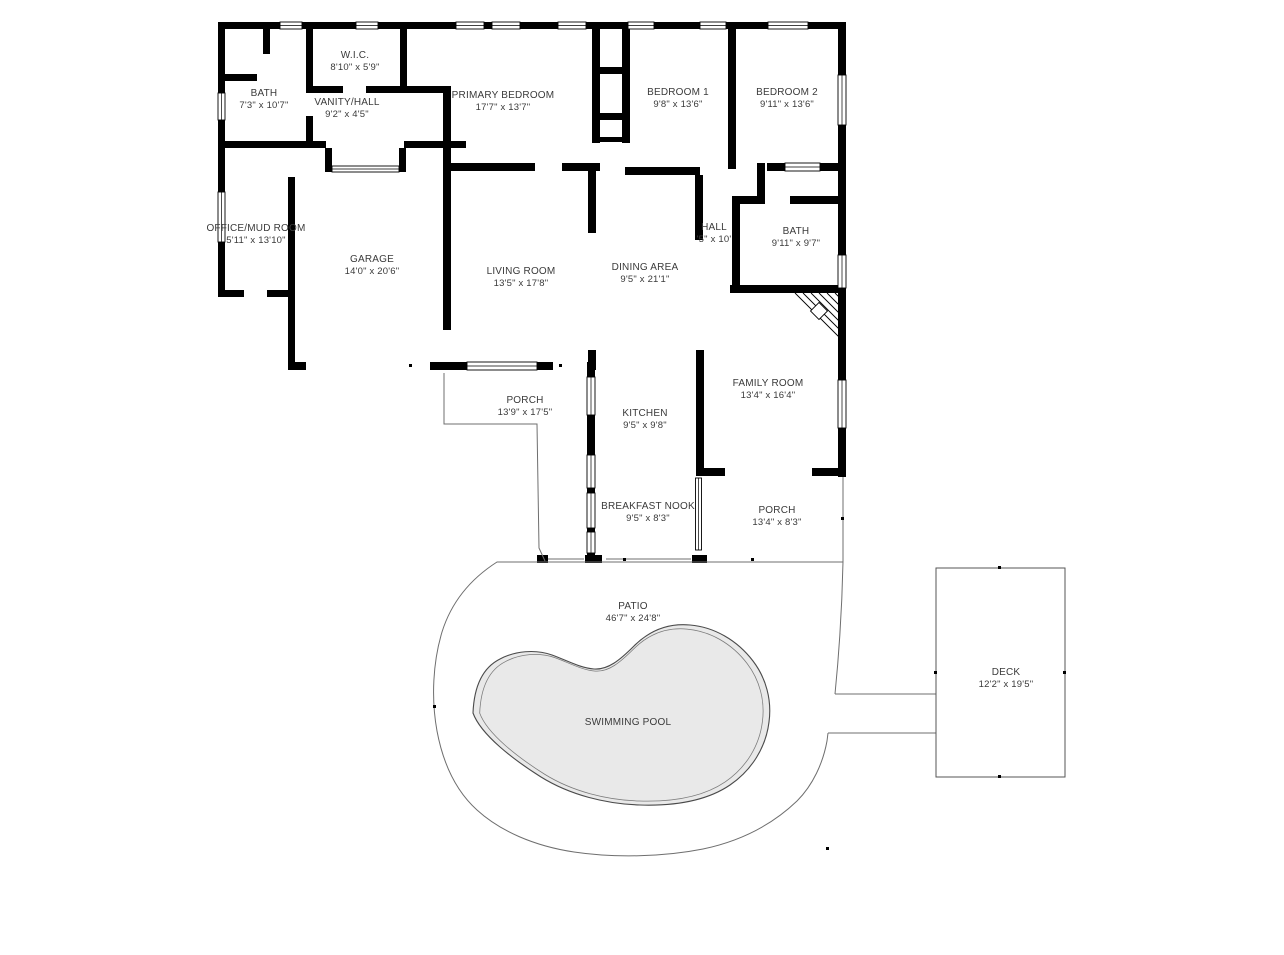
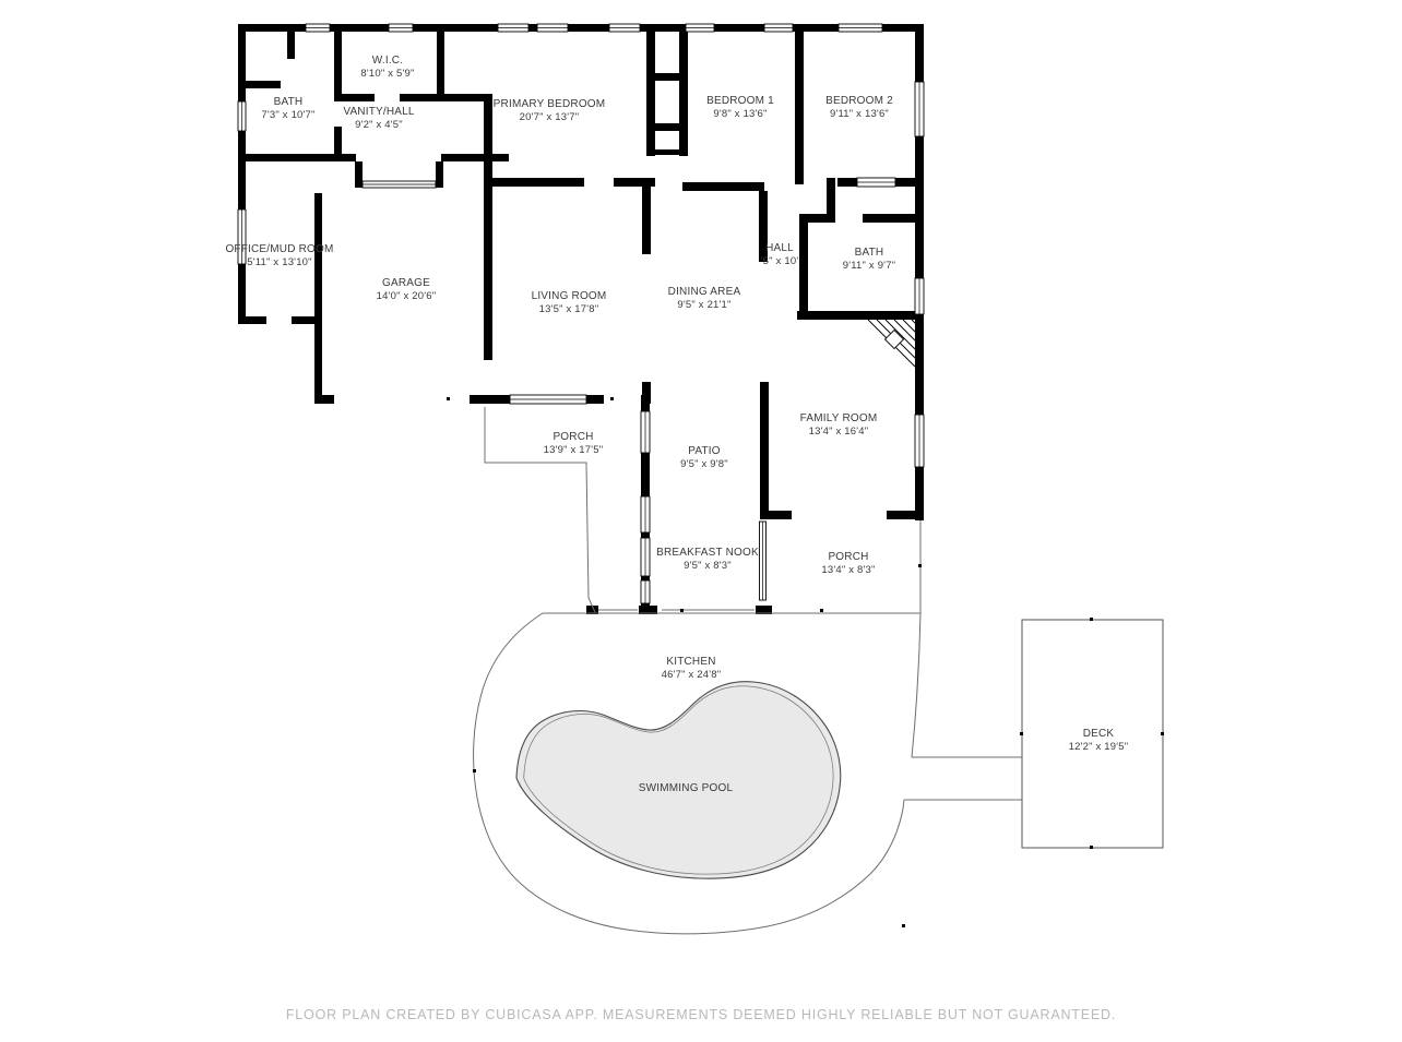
  BATH
  7'3" x 10'7"
  W.I.C.
  8'10" x 5'9"
  VANITY/HALL
  9'2" x 4'5"
  PRIMARY BEDROOM
- 17'7" x 13'7"
+ 20'7" x 13'7"
  BEDROOM 1
  9'8" x 13'6"
  BEDROOM 2
  9'11" x 13'6"
  OFFICE/MUD ROOM
  5'11" x 13'10"
  GARAGE
  14'0" x 20'6"
  LIVING ROOM
  13'5" x 17'8"
  DINING AREA
  9'5" x 21'1"
  HALL
  '5" x 10'
  BATH
  9'11" x 9'7"
  FAMILY ROOM
  13'4" x 16'4"
  PORCH
  13'9" x 17'5"
- KITCHEN
+ PATIO
  9'5" x 9'8"
  BREAKFAST NOOK
  9'5" x 8'3"
  PORCH
  13'4" x 8'3"
- PATIO
+ KITCHEN
  46'7" x 24'8"
  SWIMMING POOL
  DECK
  12'2" x 19'5"
+ FLOOR PLAN CREATED BY CUBICASA APP. MEASUREMENTS DEEMED HIGHLY RELIABLE BUT NOT GUARANTEED.
